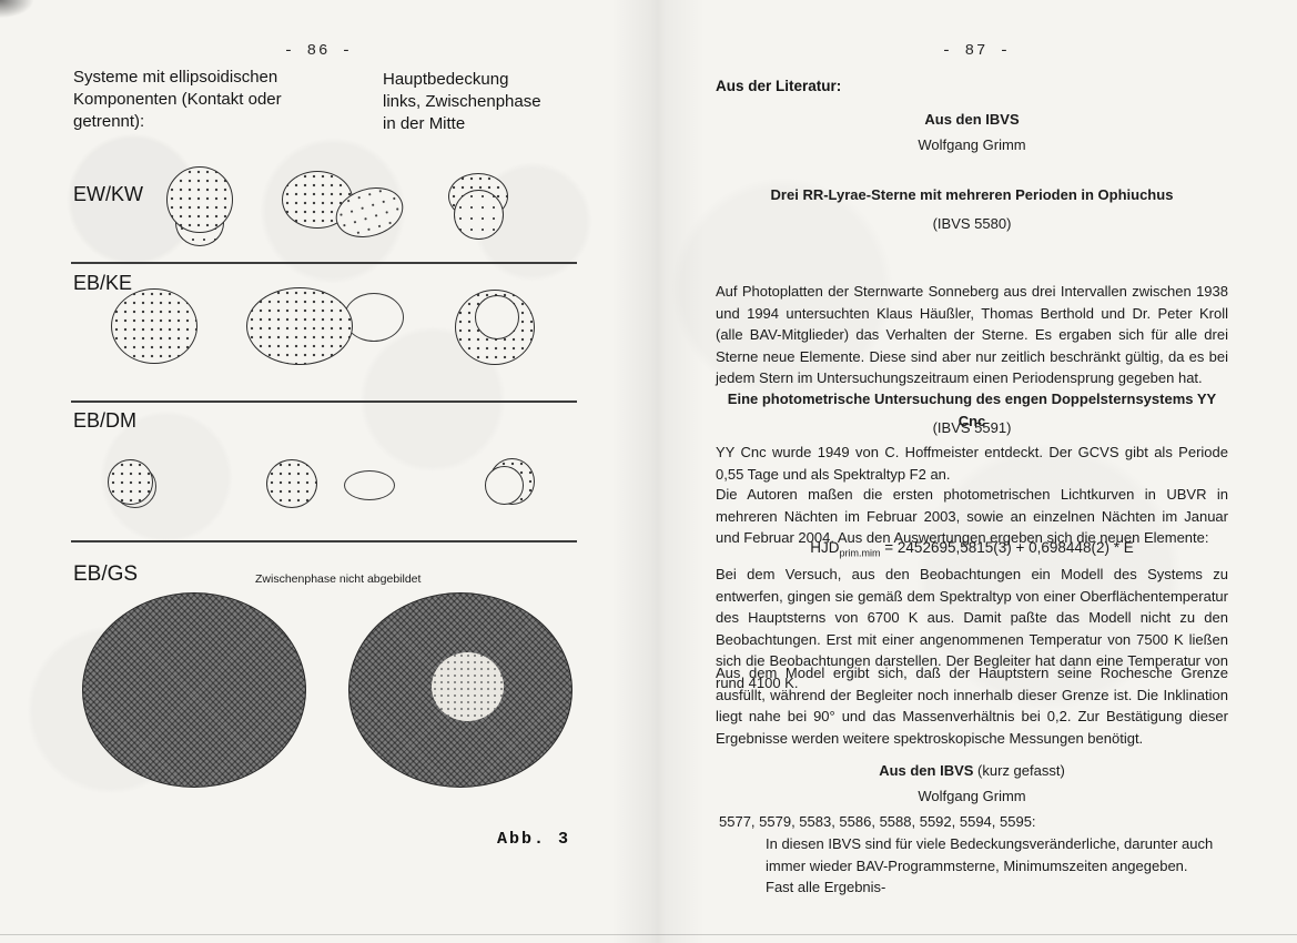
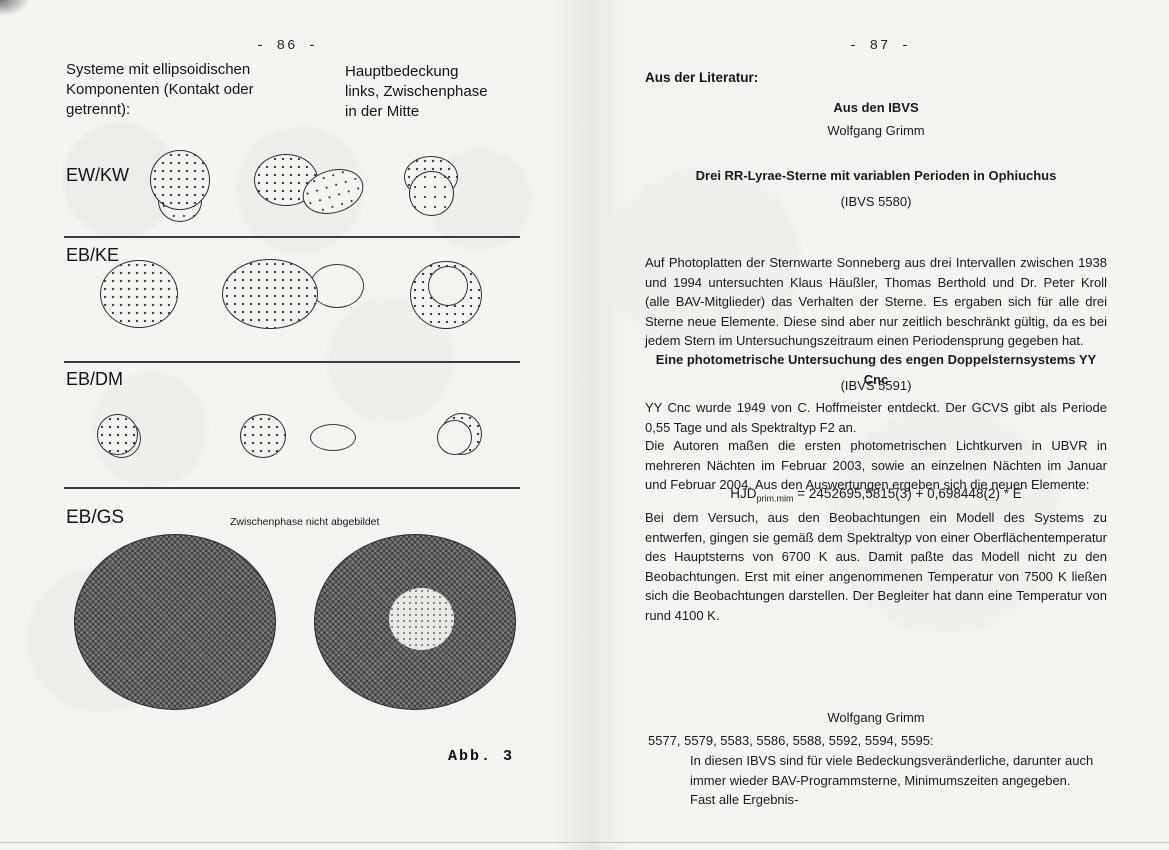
  - 86 -
  Systeme mit ellipsoidischen
  Komponenten (Kontakt oder
  getrennt):
  Hauptbedeckung
  links, Zwischenphase
  in der Mitte
  EW/KW
  EB/KE
  EB/DM
  EB/GS
  Zwischenphase nicht abgebildet
  Abb. 3
  - 87 -
  Aus der Literatur:
  Aus den IBVS
  Wolfgang Grimm
- Drei RR-Lyrae-Sterne mit mehreren Perioden in Ophiuchus
+ Drei RR-Lyrae-Sterne mit variablen Perioden in Ophiuchus
  (IBVS 5580)
  Auf Photoplatten der Sternwarte Sonneberg aus drei Intervallen zwischen 1938 und 1994 untersuchten Klaus Häußler, Thomas Berthold und Dr. Peter Kroll (alle BAV-Mitglieder) das Verhalten der Sterne. Es ergaben sich für alle drei Sterne neue Elemente. Diese sind aber nur zeitlich beschränkt gültig, da es bei jedem Stern im Untersuchungszeitraum einen Periodensprung gegeben hat.
  Eine photometrische Untersuchung des engen Doppelsternsystems YY Cnc
  (IBVS 5591)
  YY Cnc wurde 1949 von C. Hoffmeister entdeckt. Der GCVS gibt als Periode 0,55 Tage und als Spektraltyp F2 an.
  Die Autoren maßen die ersten photometrischen Lichtkurven in UBVR in mehreren Nächten im Februar 2003, sowie an einzelnen Nächten im Januar und Februar 2004. Aus den Auswertungen ergeben sich die neuen Elemente:
  HJDprim.mim = 2452695,5815(3) + 0,698448(2) * E
  Bei dem Versuch, aus den Beobachtungen ein Modell des Systems zu entwerfen, gingen sie gemäß dem Spektraltyp von einer Oberflächentemperatur des Hauptsterns von 6700 K aus. Damit paßte das Modell nicht zu den Beobachtungen. Erst mit einer angenommenen Temperatur von 7500 K ließen sich die Beobachtungen darstellen. Der Begleiter hat dann eine Temperatur von rund 4100 K.
- Aus dem Model ergibt sich, daß der Hauptstern seine Rochesche Grenze ausfüllt, während der Begleiter noch innerhalb dieser Grenze ist. Die Inklination liegt nahe bei 90° und das Massenverhältnis bei 0,2. Zur Bestätigung dieser Ergebnisse werden weitere spektroskopische Messungen benötigt.
- Aus den IBVS (kurz gefasst)
  Wolfgang Grimm
  5577, 5579, 5583, 5586, 5588, 5592, 5594, 5595:
  In diesen IBVS sind für viele Bedeckungsveränderliche, darunter auch immer wieder BAV-Programmsterne, Minimumszeiten angegeben. Fast alle Ergebnis-
